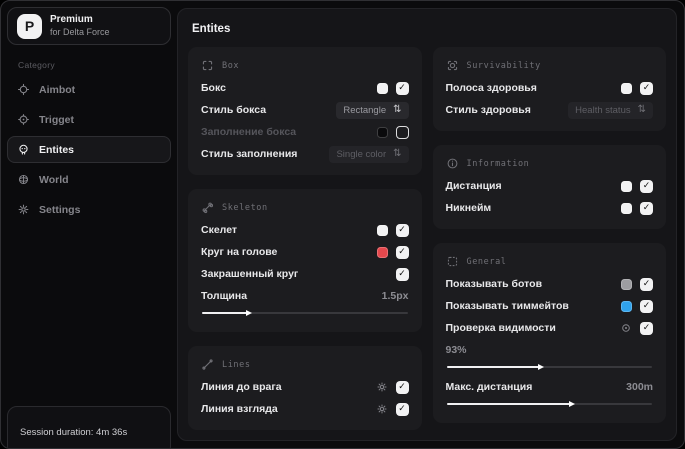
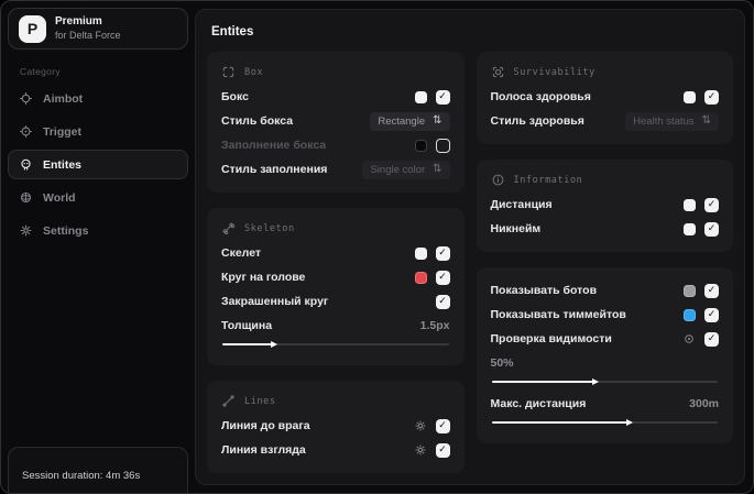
  P
  Premium
  for Delta Force
  Category
  Aimbot
  Trigget
  Entites
  World
  Settings
  Session duration: 4m 36s
  Entites
  Box
  Бокс
  ✓
  Стиль бокса
  Rectangle
  ⇅
  Заполнение бокса
  Стиль заполнения
  Single color
  ⇅
  Skeleton
  Скелет
  ✓
  Круг на голове
  ✓
  Закрашенный круг
  ✓
  Толщина
  1.5px
  Lines
  Линия до врага
  ✓
  Линия взгляда
  ✓
  Survivability
  Полоса здоровья
  ✓
  Стиль здоровья
  Health status
  ⇅
  Information
  Дистанция
  ✓
  Никнейм
  ✓
- General
  Показывать ботов
  ✓
  Показывать тиммейтов
  ✓
  Проверка видимости
  ✓
- 93%
+ 50%
  Макс. дистанция
  300m
